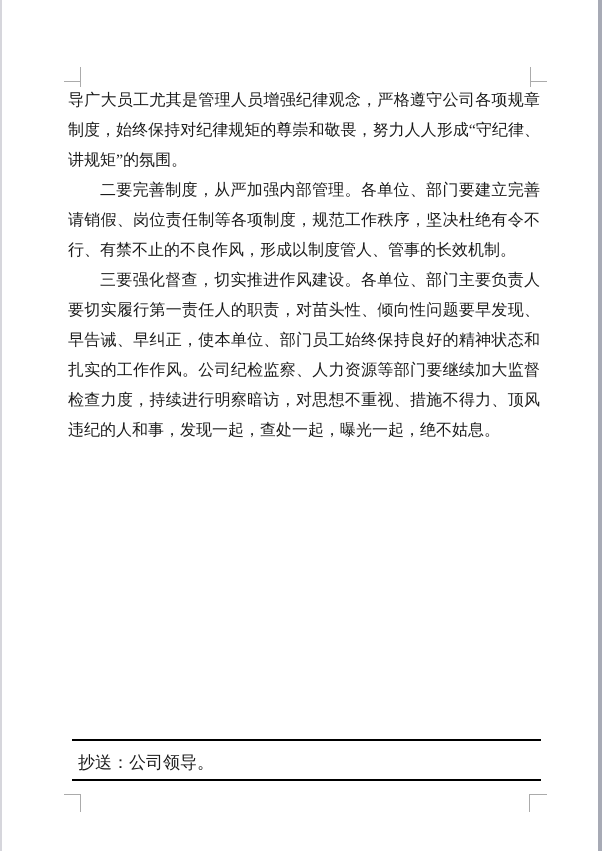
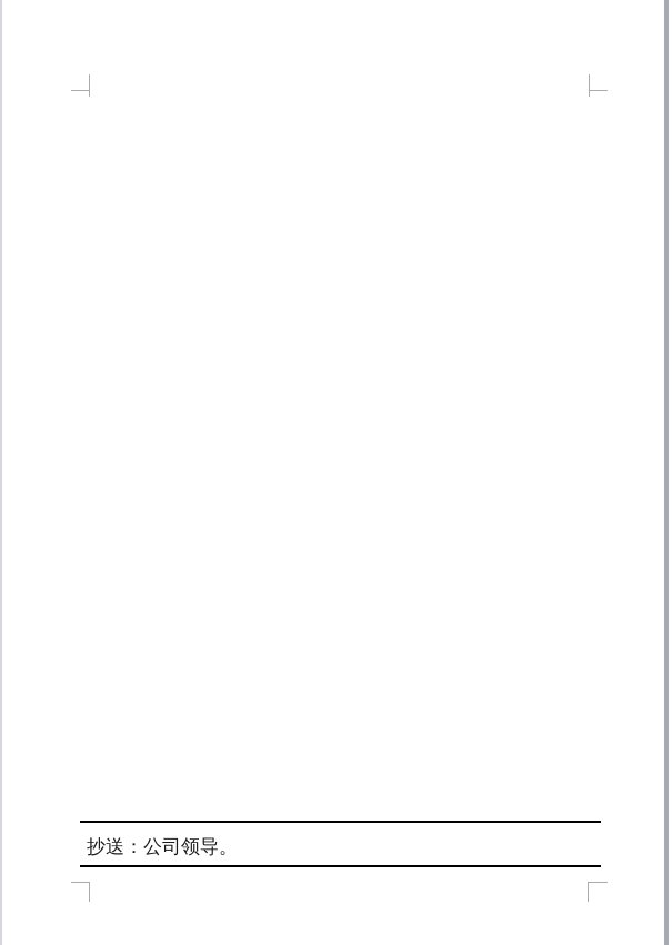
- 导广大员工尤其是管理人员增强纪律观念，严格遵守公司各项规章
- 制度，始终保持对纪律规矩的尊崇和敬畏，努力人人形成“守纪律、
- 讲规矩”的氛围。
- 二要完善制度，从严加强内部管理。各单位、部门要建立完善
- 请销假、岗位责任制等各项制度，规范工作秩序，坚决杜绝有令不
- 行、有禁不止的不良作风，形成以制度管人、管事的长效机制。
- 三要强化督查，切实推进作风建设。各单位、部门主要负责人
- 要切实履行第一责任人的职责，对苗头性、倾向性问题要早发现、
- 早告诫、早纠正，使本单位、部门员工始终保持良好的精神状态和
- 扎实的工作作风。公司纪检监察、人力资源等部门要继续加大监督
- 检查力度，持续进行明察暗访，对思想不重视、措施不得力、顶风
- 违纪的人和事，发现一起，查处一起，曝光一起，绝不姑息。
  抄送：公司领导。
